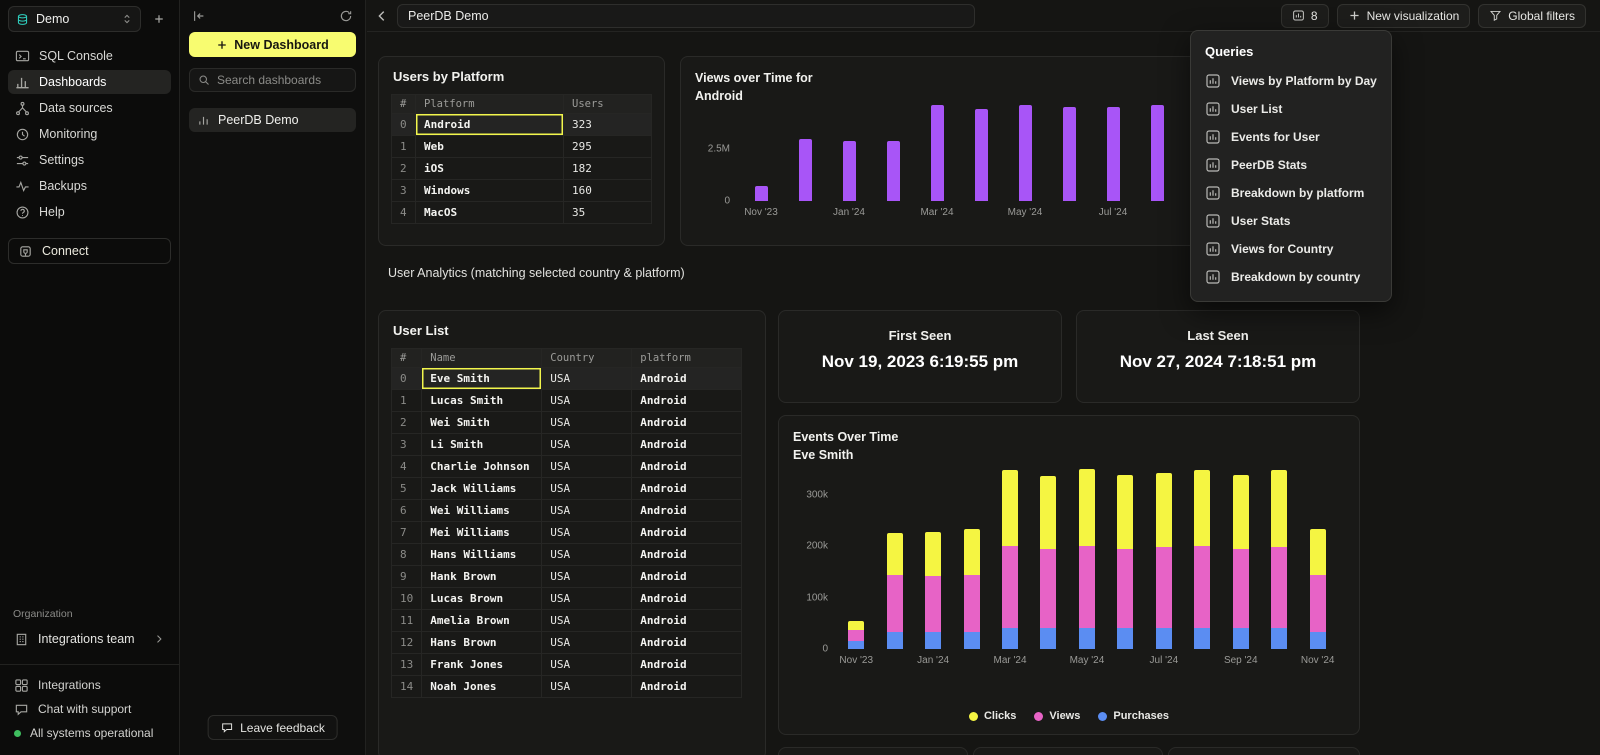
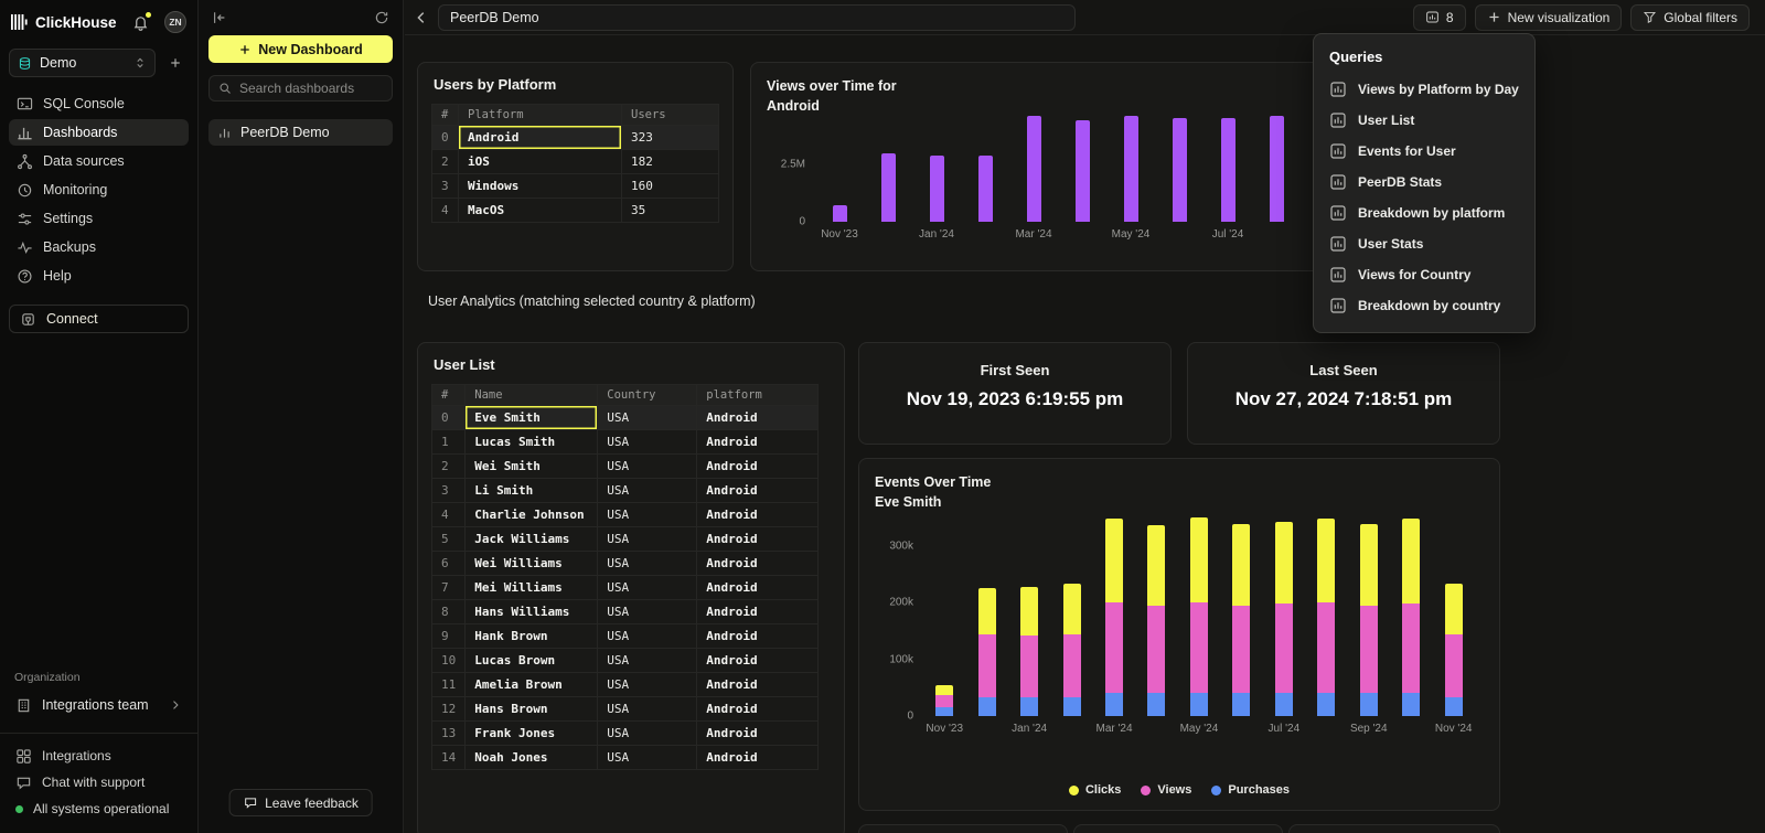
+ ClickHouse
+ ZN
  Demo
  SQL Console
  Dashboards
  Data sources
  Monitoring
  Settings
  Backups
  Help
  Connect
  Organization
  Integrations team
  Integrations
  Chat with support
  All systems operational
  New Dashboard
  Search dashboards
  PeerDB Demo
  Leave feedback
  PeerDB Demo
  8
  New visualization
  Global filters
  Users by Platform
  #	Platform	Users
  0	Android	323
- 1	Web	295
  2	iOS	182
  3	Windows	160
  4	MacOS	35
  Views over Time for
  Android
  2.5M
  0
  Nov '23
  Jan '24
  Mar '24
  May '24
  Jul '24
  User Analytics (matching selected country & platform)
  User List
  #	Name	Country	platform
  0	Eve Smith	USA	Android
  1	Lucas Smith	USA	Android
  2	Wei Smith	USA	Android
  3	Li Smith	USA	Android
  4	Charlie Johnson	USA	Android
  5	Jack Williams	USA	Android
  6	Wei Williams	USA	Android
  7	Mei Williams	USA	Android
  8	Hans Williams	USA	Android
  9	Hank Brown	USA	Android
  10	Lucas Brown	USA	Android
  11	Amelia Brown	USA	Android
  12	Hans Brown	USA	Android
  13	Frank Jones	USA	Android
  14	Noah Jones	USA	Android
  First Seen
  Nov 19, 2023 6:19:55 pm
  Last Seen
  Nov 27, 2024 7:18:51 pm
  Events Over Time
  Eve Smith
  300k
  200k
  100k
  0
  Nov '23
  Jan '24
  Mar '24
  May '24
  Jul '24
  Sep '24
  Nov '24
  Clicks
  Views
  Purchases
  Queries
  Views by Platform by Day
  User List
  Events for User
  PeerDB Stats
  Breakdown by platform
  User Stats
  Views for Country
  Breakdown by country
